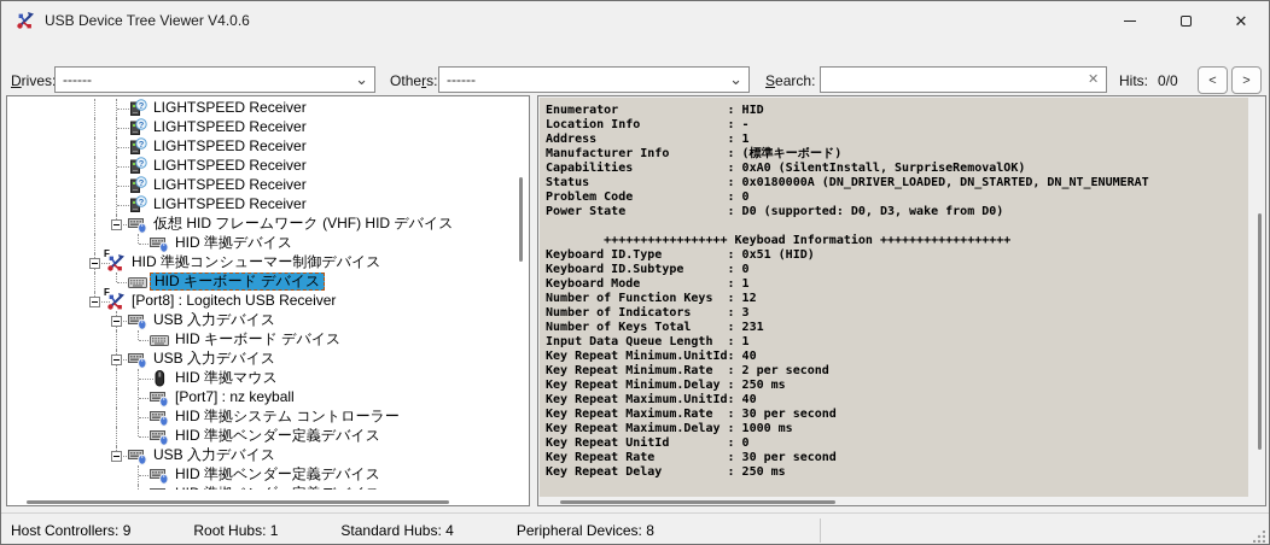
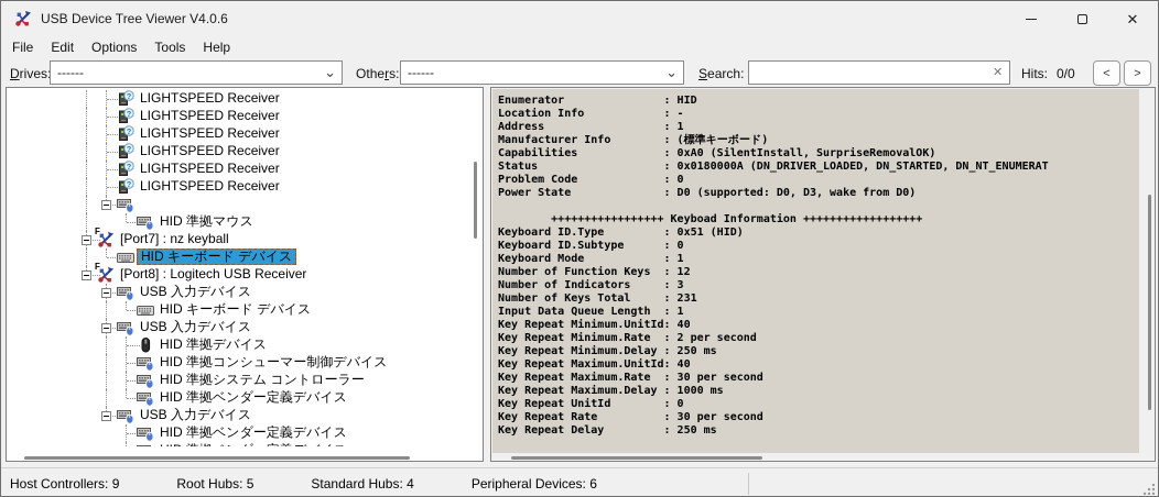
  USB Device Tree Viewer V4.0.6
  ✕
+ File
+ Edit
+ Options
+ Tools
+ Help
  Drives
  ------
  ⌄
  Others:
  ------
  ⌄
  Search:
  ✕
  Hits:
  0/0
  <
  >
  ?
  LIGHTSPEED Receiver
  ?
  LIGHTSPEED Receiver
  ?
  LIGHTSPEED Receiver
  ?
  LIGHTSPEED Receiver
  ?
  LIGHTSPEED Receiver
  ?
  LIGHTSPEED Receiver
- 仮想 HID フレームワーク (VHF) HID デバイス
- HID 準拠デバイス
+ HID 準拠マウス
  F
- HID 準拠コンシューマー制御デバイス
+ [Port7] : nz keyball
  HID キーボード デバイス
  F
  [Port8] : Logitech USB Receiver
  USB 入力デバイス
  HID キーボード デバイス
  USB 入力デバイス
- HID 準拠マウス
+ HID 準拠デバイス
- [Port7] : nz keyball
+ HID 準拠コンシューマー制御デバイス
  HID 準拠システム コントローラー
  HID 準拠ベンダー定義デバイス
  USB 入力デバイス
  HID 準拠ベンダー定義デバイス
  Enumerator : HID
  Location Info : -
  Address : 1
  Manufacturer Info : (標準キーボード)
  Capabilities : 0xA0 (SilentInstall, SurpriseRemovalOK)
  Status : 0x0180000A (DN_DRIVER_LOADED, DN_STARTED, DN_NT_ENUMERAT
  Problem Code : 0
  Power State : D0 (supported: D0, D3, wake from D0)
  +++++++++++++++++ Keyboad Information ++++++++++++++++++
  Keyboard ID.Type : 0x51 (HID)
  Keyboard ID.Subtype : 0
  Keyboard Mode : 1
  Number of Function Keys : 12
  Number of Indicators : 3
  Number of Keys Total : 231
  Input Data Queue Length : 1
  Key Repeat Minimum.UnitId: 40
  Key Repeat Minimum.Rate : 2 per second
  Key Repeat Minimum.Delay : 250 ms
  Key Repeat Maximum.UnitId: 40
  Key Repeat Maximum.Rate : 30 per second
  Key Repeat Maximum.Delay : 1000 ms
  Key Repeat UnitId : 0
  Key Repeat Rate : 30 per second
  Key Repeat Delay : 250 ms
  Host Controllers: 9
- Root Hubs: 1
+ Root Hubs: 5
  Standard Hubs: 4
- Peripheral Devices: 8
+ Peripheral Devices: 6
